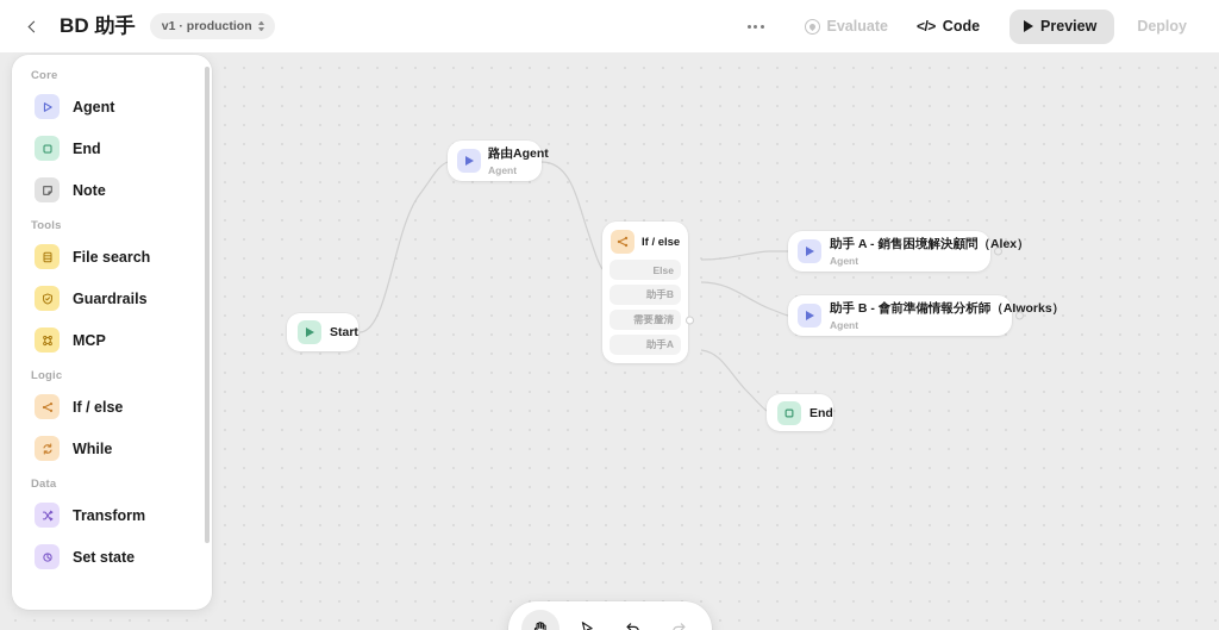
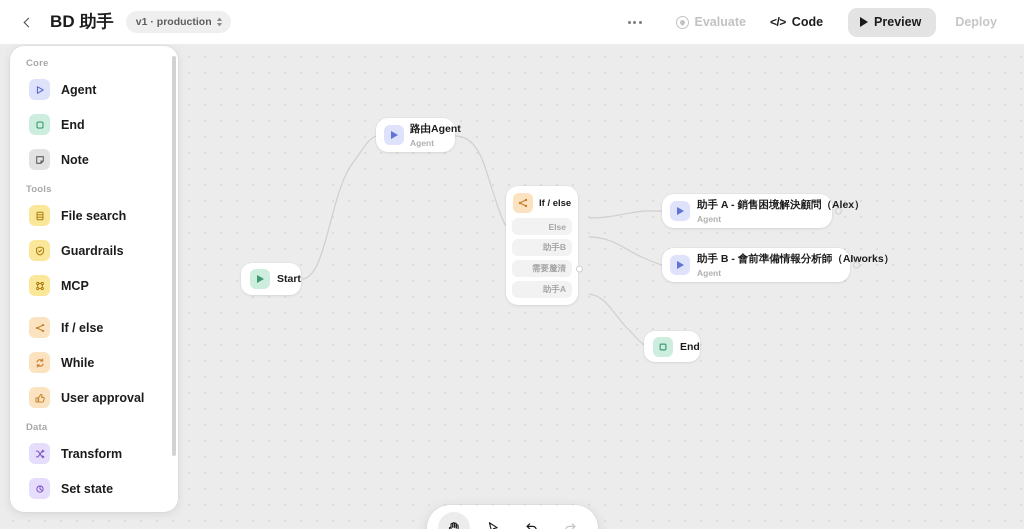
  BD 助手
  v1 · production
  Evaluate
  </>
  Code
  Preview
  Deploy
  Start
  路由Agent
  Agent
  If / else
  Else
  助手B
  需要釐清
  助手A
  助手 A - 銷售困境解決顧問（Alex）
  Agent
  助手 B - 會前準備情報分析師（AIworks）
  Agent
  End
  Core
  Agent
  End
  Note
  Tools
  File search
  Guardrails
  MCP
- Logic
  If / else
  While
+ User approval
  Data
  Transform
  Set state
